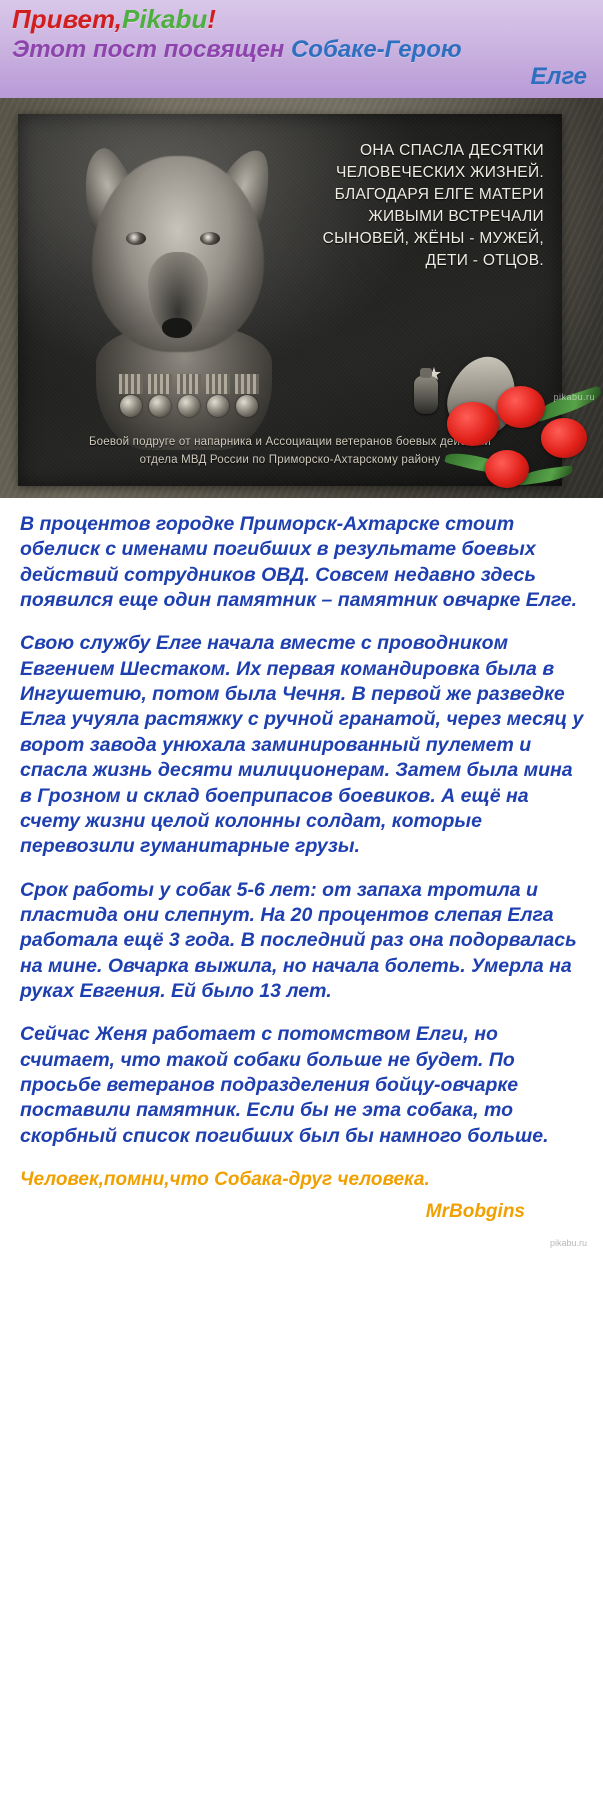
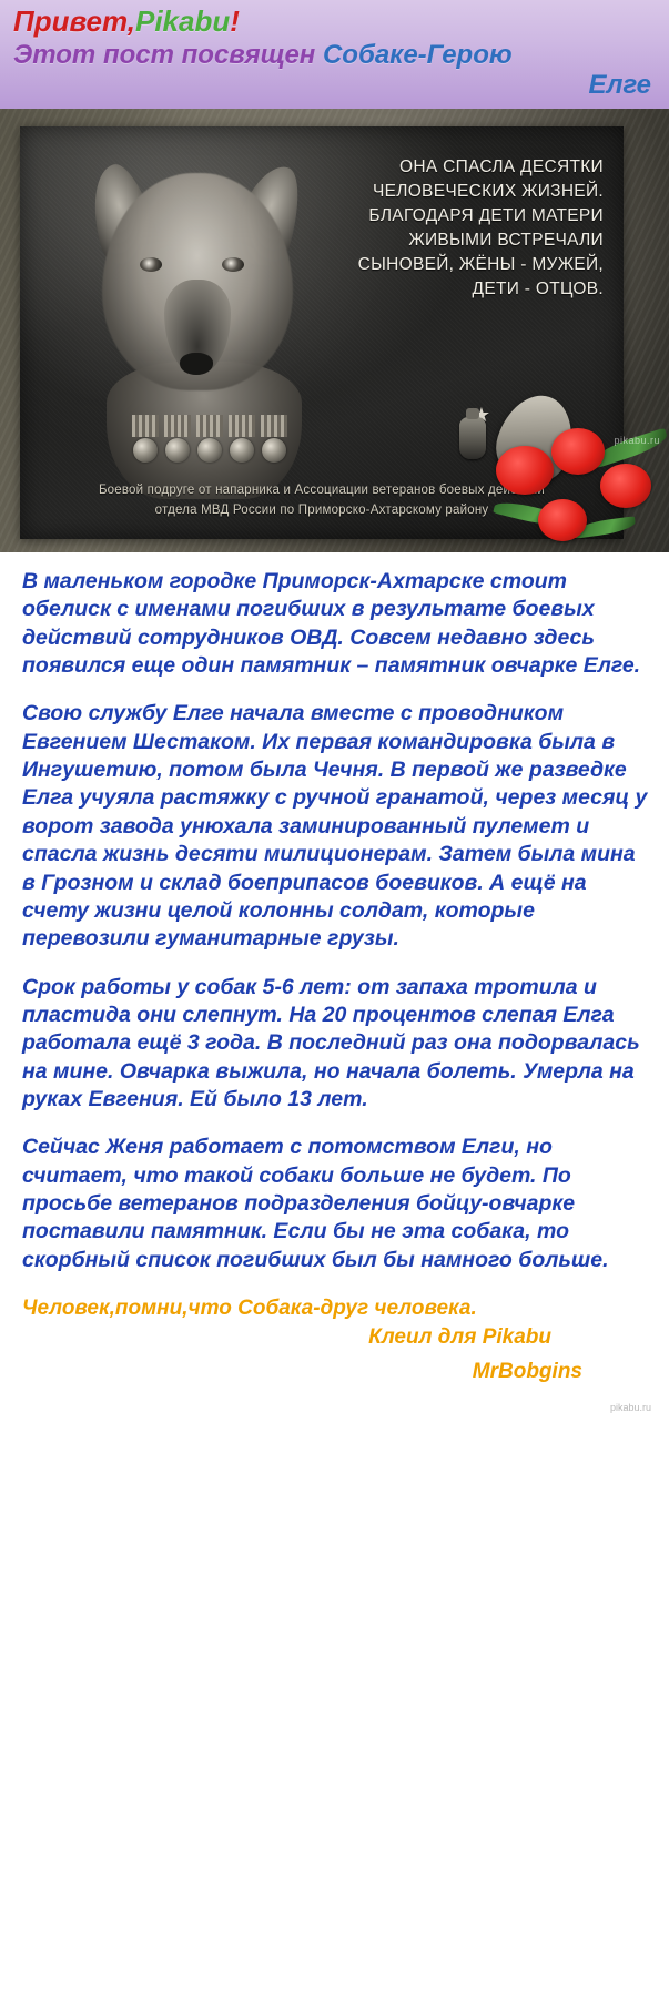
  Привет,Pikabu!
  Этот пост посвящен Собаке-Герою
  Елге
- ОНА СПАСЛА ДЕСЯТКИ ЧЕЛОВЕЧЕСКИХ ЖИЗНЕЙ. БЛАГОДАРЯ ЕЛГЕ МАТЕРИ ЖИВЫМИ ВСТРЕЧАЛИ СЫНОВЕЙ, ЖЁНЫ - МУЖЕЙ, ДЕТИ - ОТЦОВ.
+ ОНА СПАСЛА ДЕСЯТКИ ЧЕЛОВЕЧЕСКИХ ЖИЗНЕЙ. БЛАГОДАРЯ ДЕТИ МАТЕРИ ЖИВЫМИ ВСТРЕЧАЛИ СЫНОВЕЙ, ЖЁНЫ - МУЖЕЙ, ДЕТИ - ОТЦОВ.
  ★
  Боевой подруге от напарника и Ассоциации ветеранов боевых дейй отдела МВД России по Приморско-Ахтарскому району
  pikabu.ru
- В процентов городке Приморск-Ахтарске стоит обелиск с именами погибших в результате боевых действий сотрудников ОВД. Совсем недавно здесь появился еще один памятник – памятник овчарке Елге.
+ В маленьком городке Приморск-Ахтарске стоит обелиск с именами погибших в результате боевых действий сотрудников ОВД. Совсем недавно здесь появился еще один памятник – памятник овчарке Елге.
  Свою службу Елге начала вместе с проводником Евгением Шестаком. Их первая командировка была в Ингушетию, потом была Чечня. В первой же разведке Елга учуяла растяжку с ручной гранатой, через месяц у ворот завода унюхала заминированный пулемет и спасла жизнь десяти милиционерам. Затем была мина в Грозном и склад боеприпасов боевиков. А ещё на счету жизни целой колонны солдат, которые перевозили гуманитарные грузы.
  Срок работы у собак 5-6 лет: от запаха тротила и пластида они слепнут. На 20 процентов слепая Елга работала ещё 3 года. В последний раз она подорвалась на мине. Овчарка выжила, но начала болеть. Умерла на руках Евгения. Ей было 13 лет.
  Сейчас Женя работает с потомством Елги, но считает, что такой собаки больше не будет. По просьбе ветеранов подразделения бойцу-овчарке поставили памятник. Если бы не эта собака, то скорбный список погибших был бы намного больше.
  Человек,помни,что Собака-друг человека.
+ Клеил для Pikabu
  MrBobgins
  pikabu.ru
